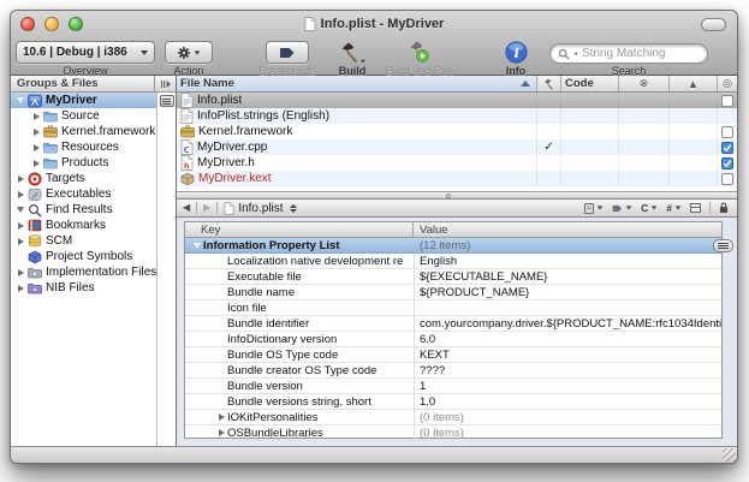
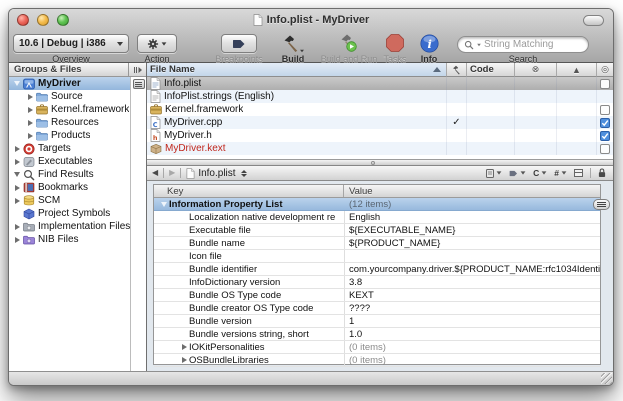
  Info.plist - MyDriver
  10.6 | Debug | i386
  Overview
  Action
  Breakpoints
  Build
  Build and Run
+ Tasks
  i
  Info
  String Matching
  Search
  Groups & Files
  MyDriver
  Source
  Kernel.framework
  Resources
  Products
  Targets
  Executables
  Find Results
  Bookmarks
  SCM
  Project Symbols
  Implementation Files
  NIB Files
  File Name
  Code
  ⊗
  ▲
  ◎
  Info.plist
  InfoPlist.strings (English)
  Kernel.framework
  C
  MyDriver.cpp
  ✓
  h
  MyDriver.h
  MyDriver.kext
  ◀
  ▶
  Info.plist
  C
  #
  Key
  Value
  Information Property List
  (12 items)
  Localization native development re
  English
  Executable file
  ${EXECUTABLE_NAME}
  Bundle name
  ${PRODUCT_NAME}
  Icon file
  Bundle identifier
  com.yourcompany.driver.${PRODUCT_NAME:rfc1034Identi
  InfoDictionary version
- 6.0
+ 3.8
  Bundle OS Type code
  KEXT
  Bundle creator OS Type code
  ????
  Bundle version
  1
  Bundle versions string, short
  1.0
  IOKitPersonalities
  (0 items)
  OSBundleLibraries
  (0 items)
